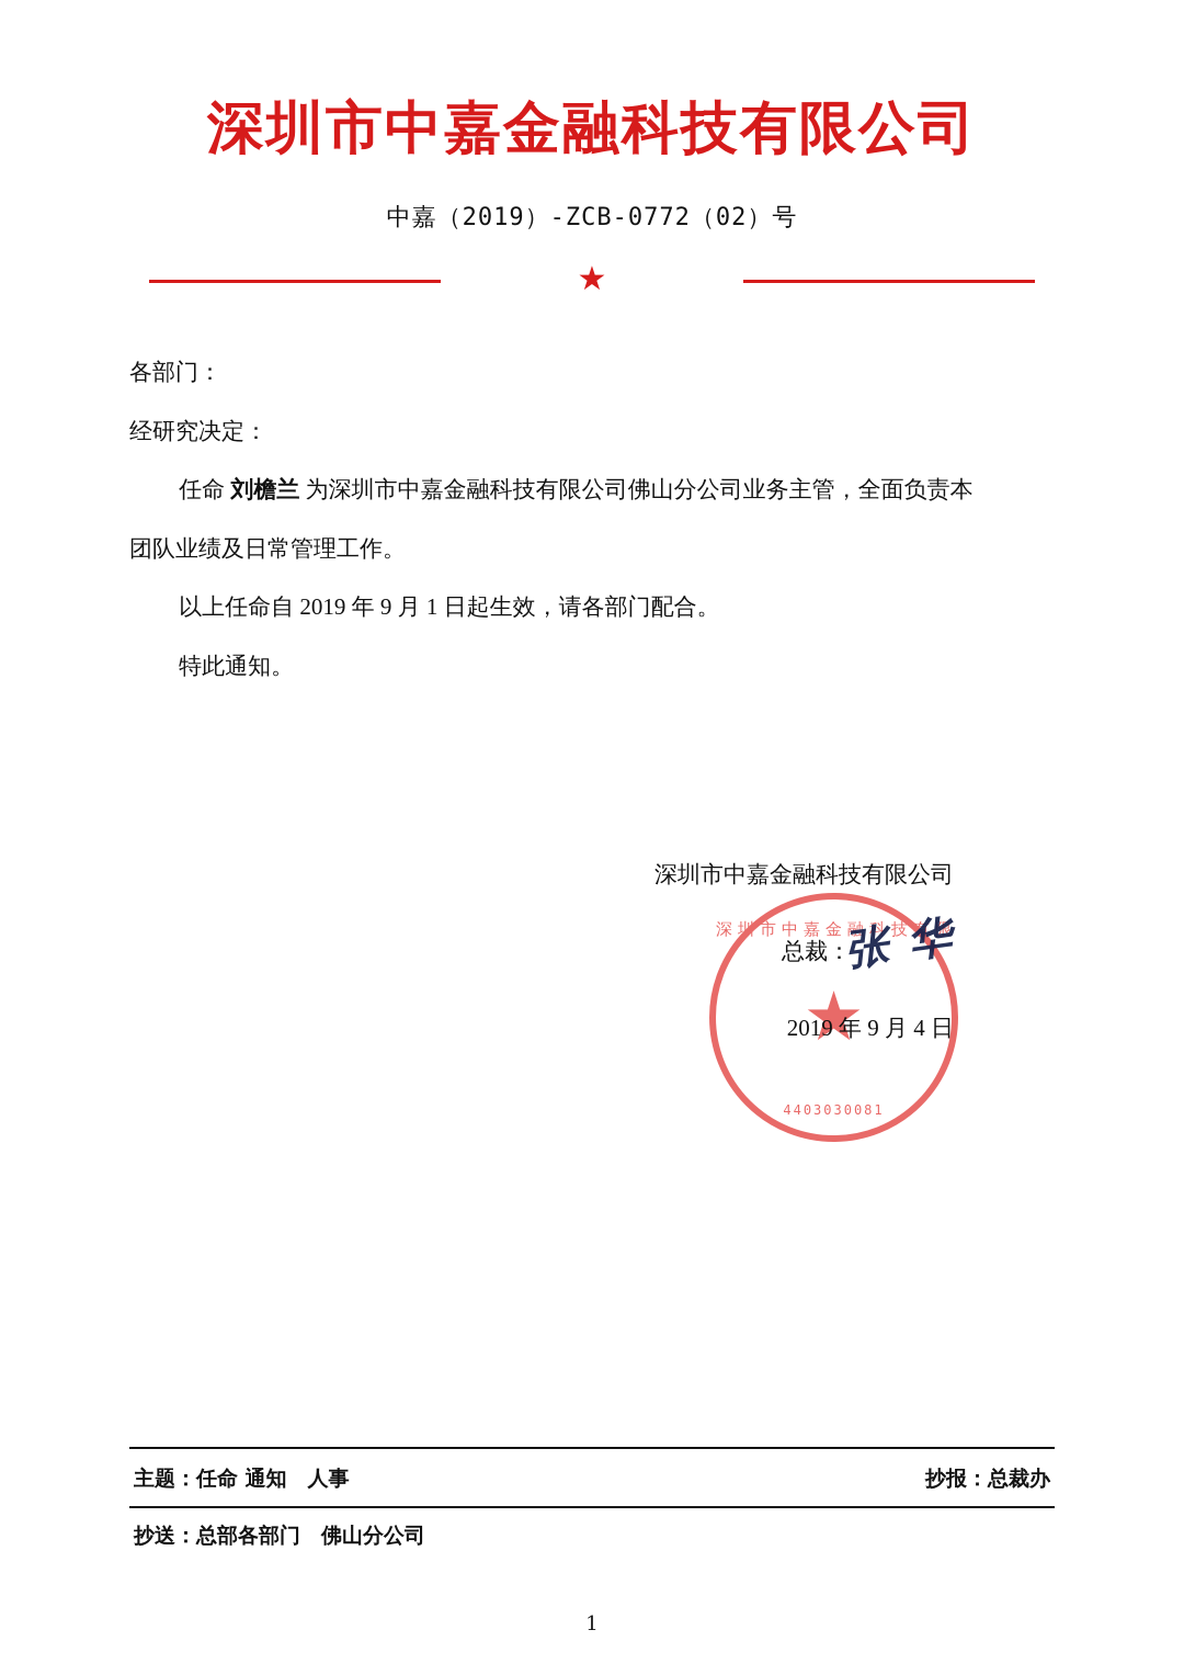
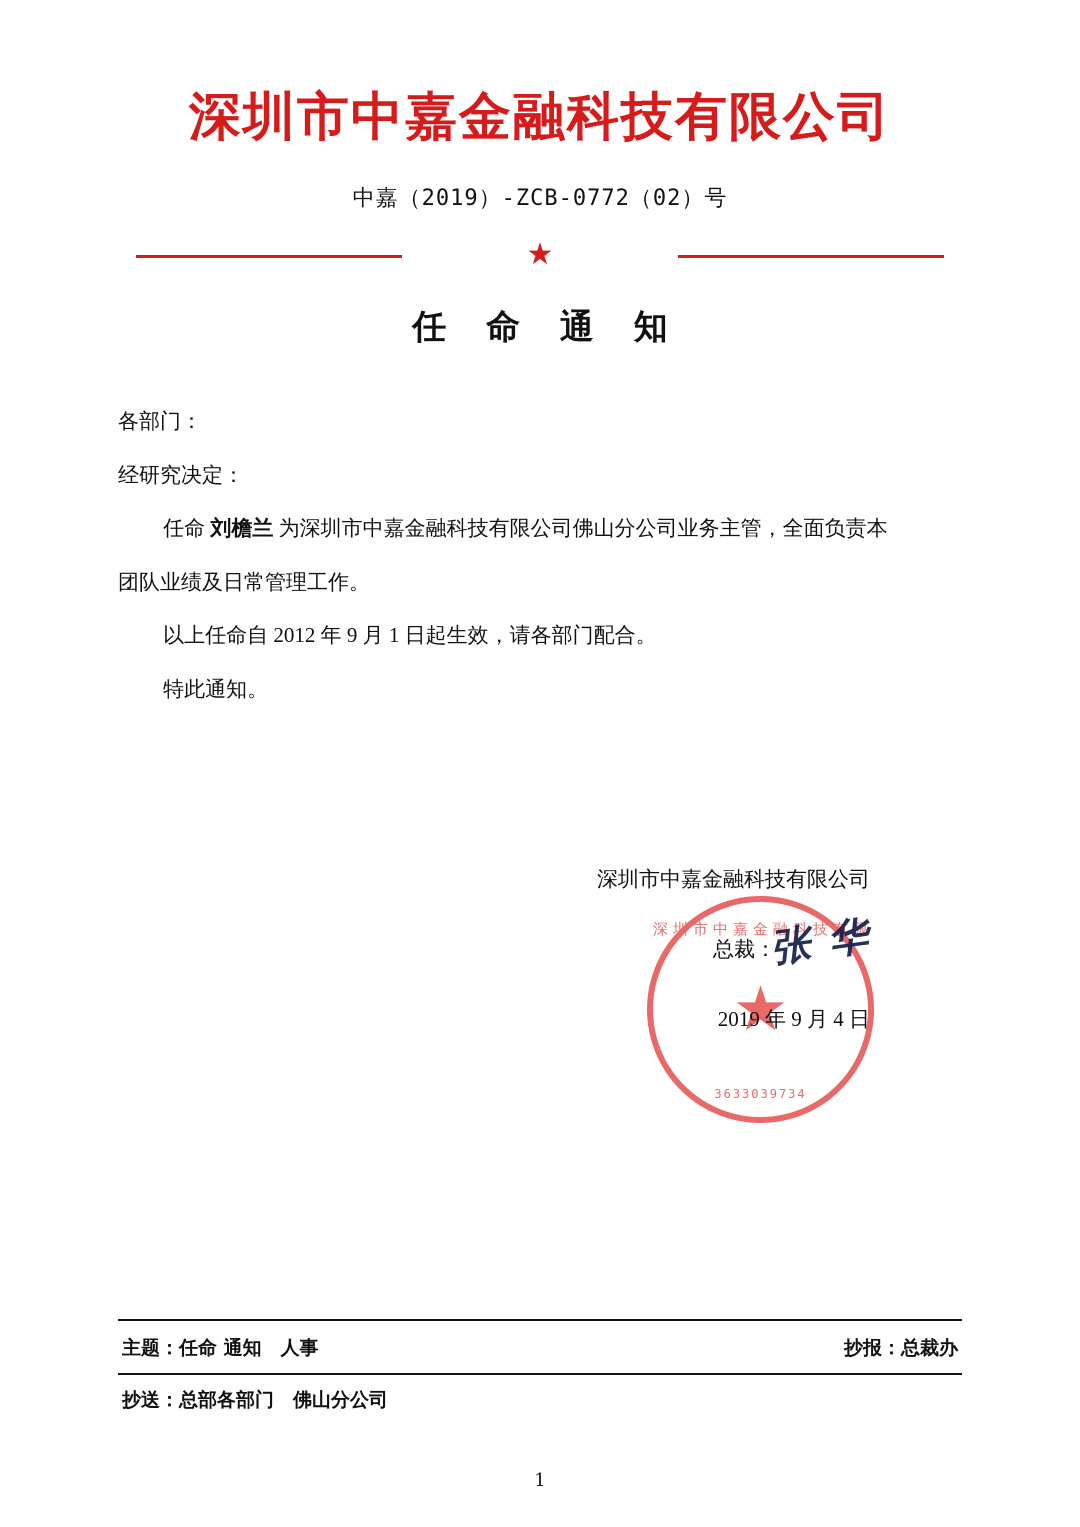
  深圳市中嘉金融科技有限公司
  中嘉（2019）-ZCB-0772（02）号
  ★
+ 任 命 通 知
  各部门：
  经研究决定：
  任命 刘檐兰 为深圳市中嘉金融科技有限公司佛山分公司业务主管，全面负责本
  团队业绩及日常管理工作。
- 以上任命自 2019 年 9 月 1 日起生效，请各部门配合。
+ 以上任命自 2012 年 9 月 1 日起生效，请各部门配合。
  特此通知。
  深圳市中嘉金融科技有限公司
  总裁：
  深圳市中嘉金融科技有限
  ★
- 4403030081
+ 3633039734
  2019 年 9 月 4 日
  主题：任命 通知 人事
  抄报：总裁办
  抄送：总部各部门 佛山分公司
  1
